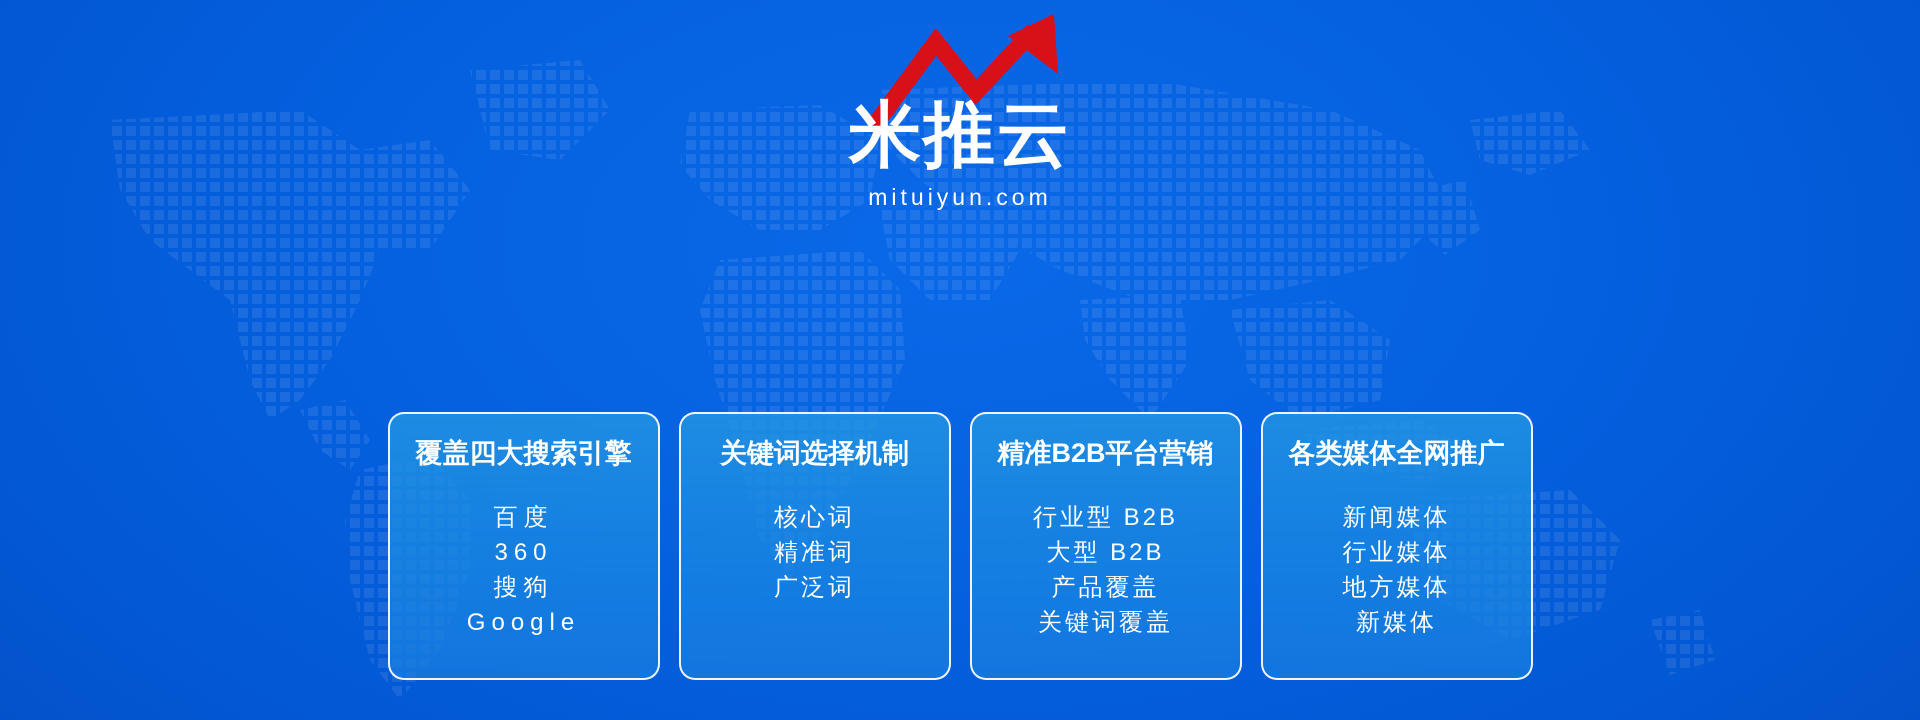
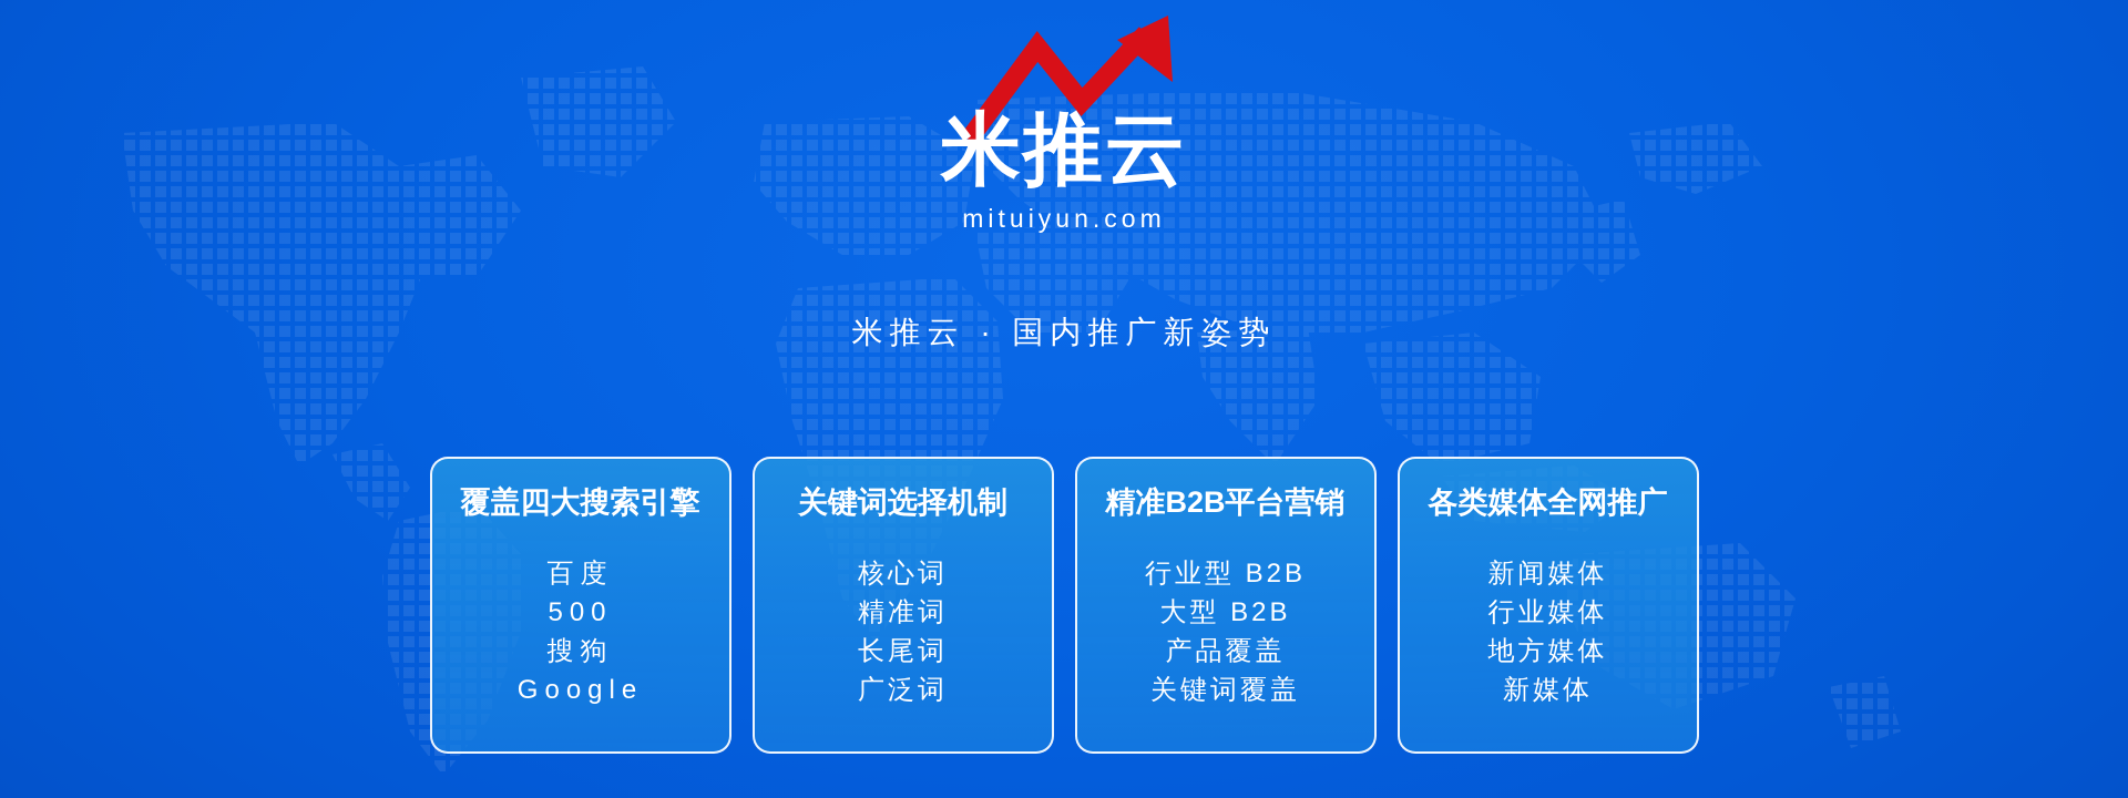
  米推云
  mituiyun.com
+ 米推云 · 国内推广新姿势
  覆盖四大搜索引擎
  百度
- 360
+ 500
  搜狗
  Google
  关键词选择机制
  核心词
  精准词
+ 长尾词
  广泛词
  精准B2B平台营销
  行业型 B2B
  大型 B2B
  产品覆盖
  关键词覆盖
  各类媒体全网推广
  新闻媒体
  行业媒体
  地方媒体
  新媒体
